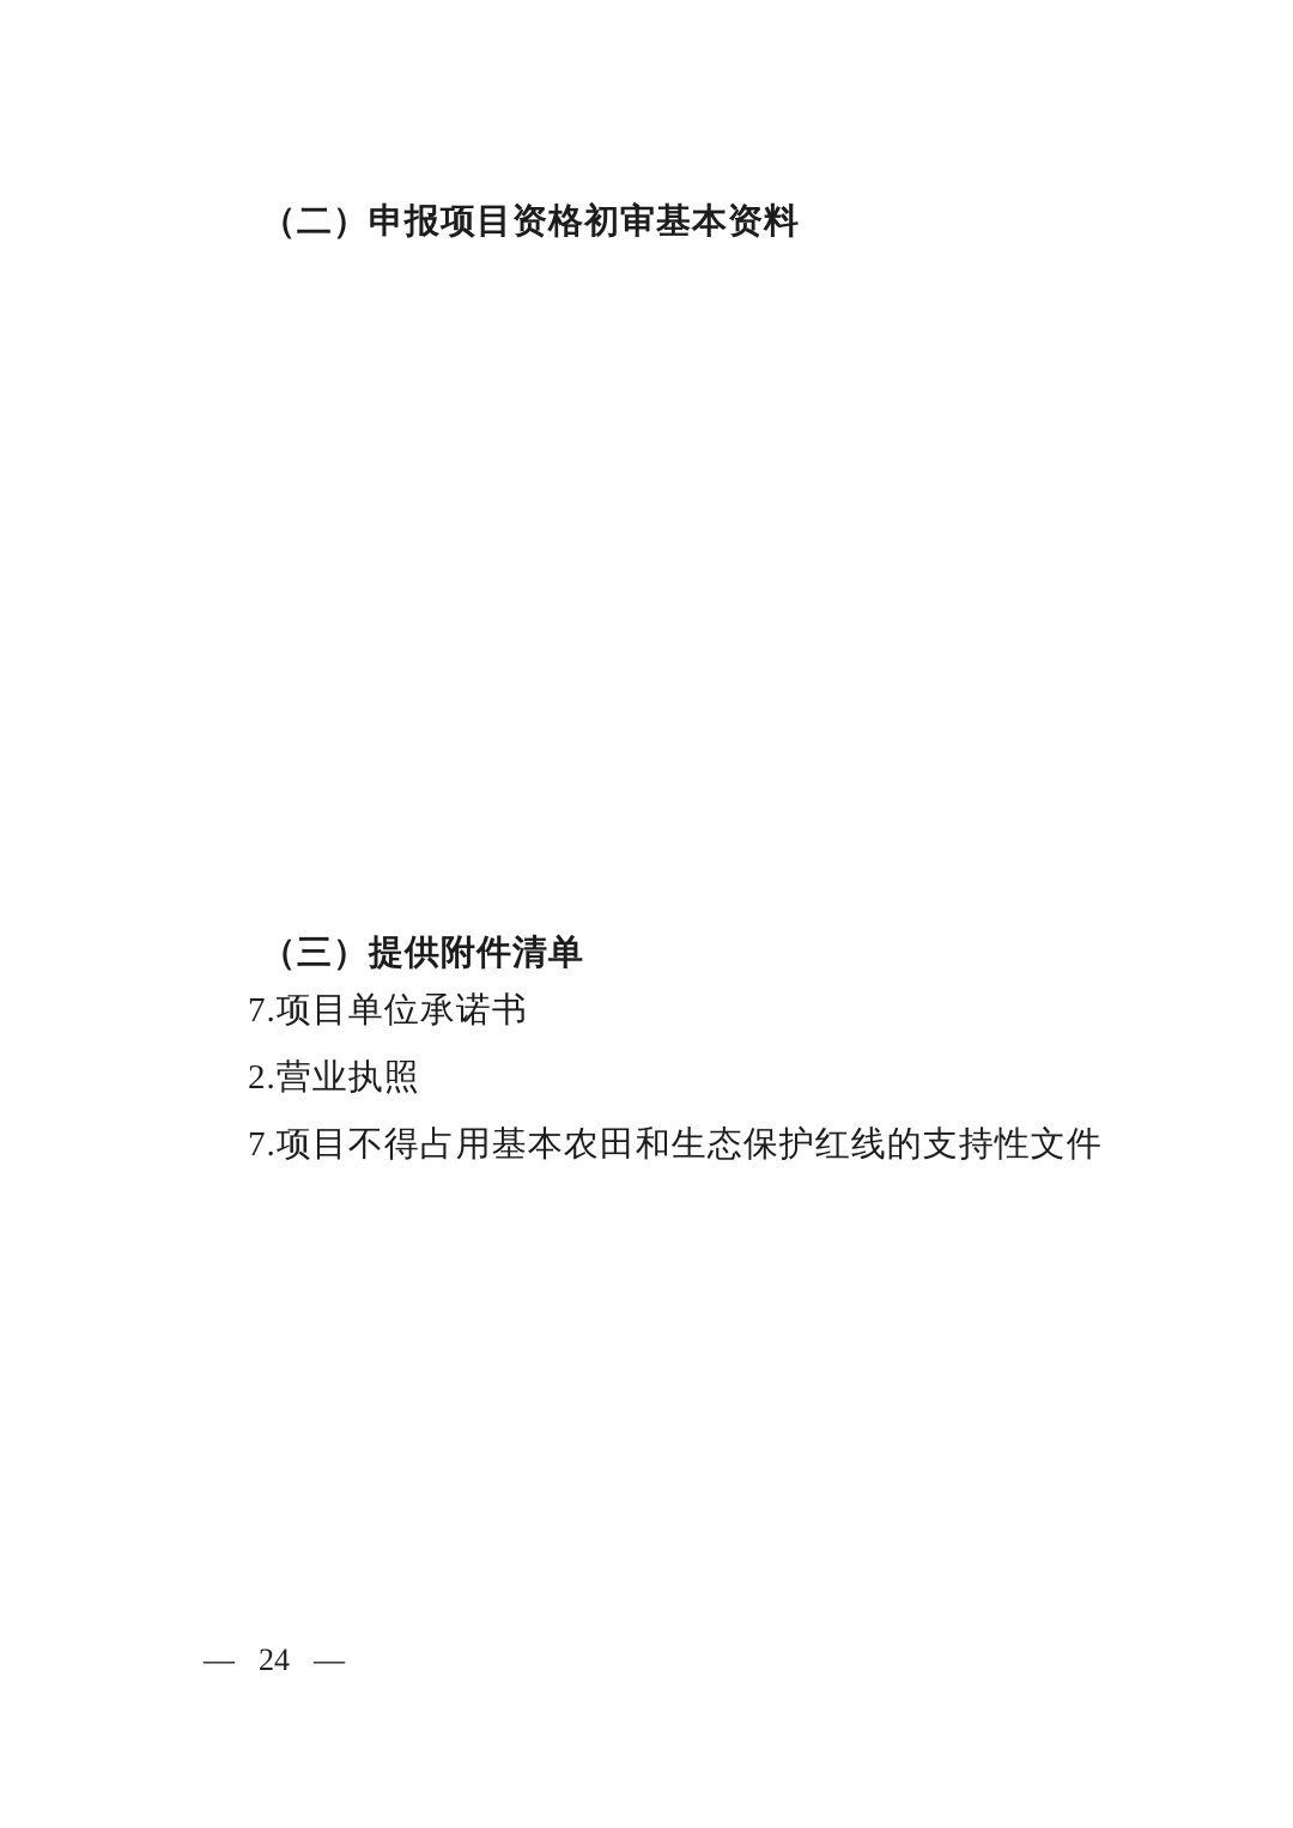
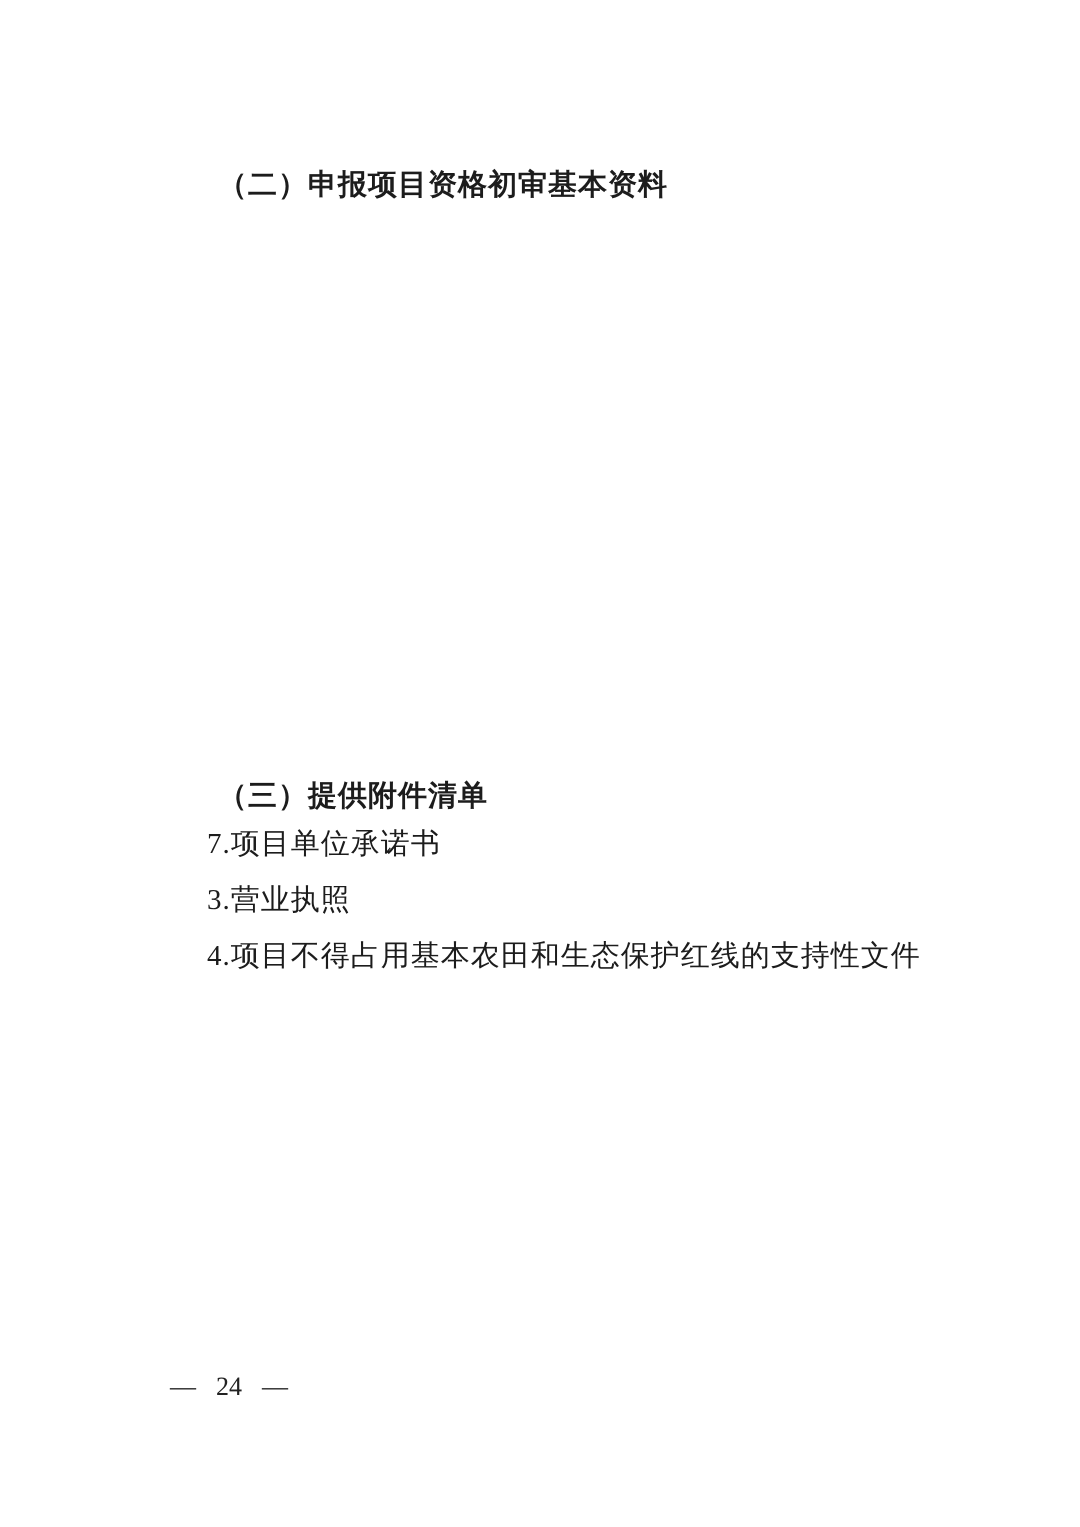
  （二）申报项目资格初审基本资料
  （三）提供附件清单
  7.项目单位承诺书
- 2.营业执照
+ 3.营业执照
- 7.项目不得占用基本农田和生态保护红线的支持性文件
+ 4.项目不得占用基本农田和生态保护红线的支持性文件
  —
  24
  —
